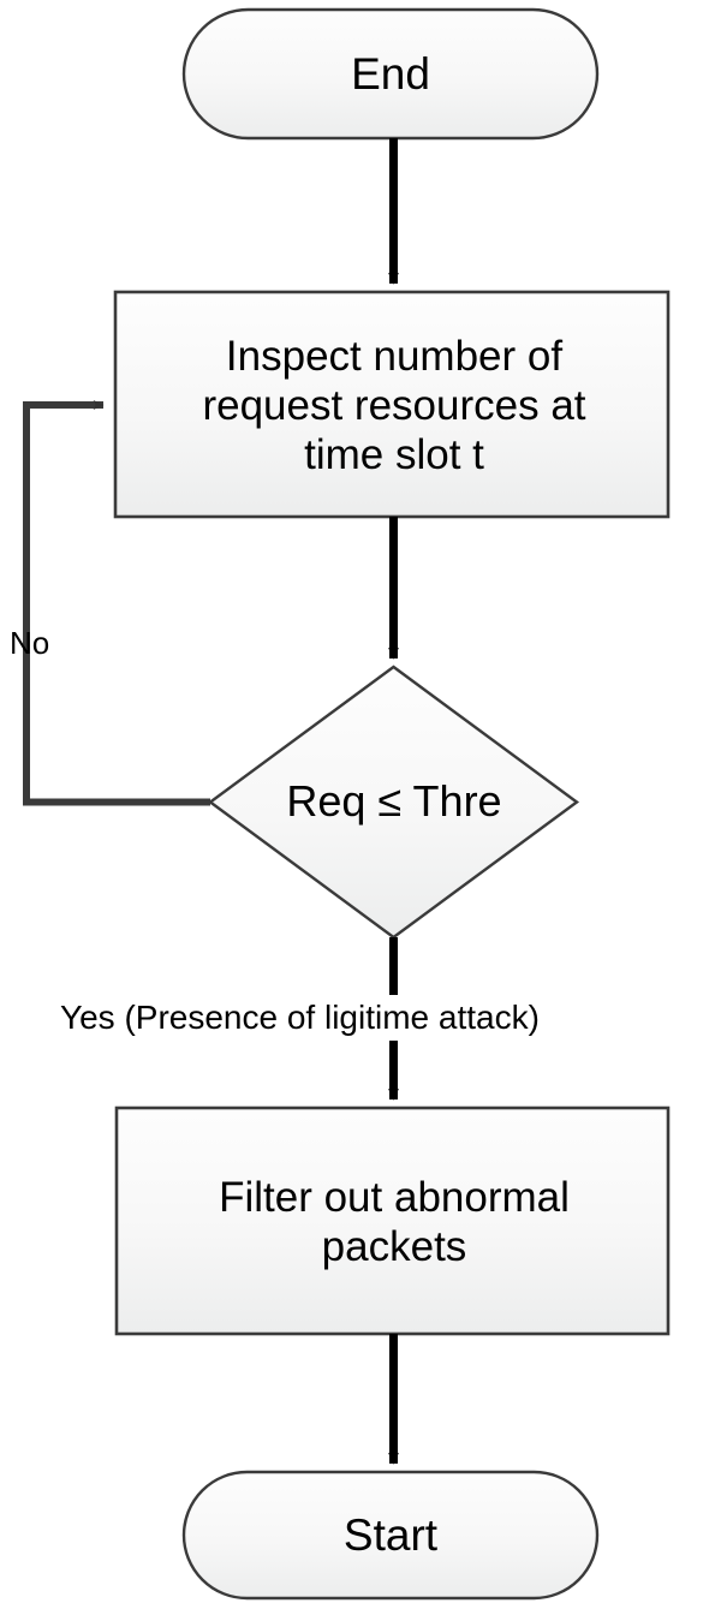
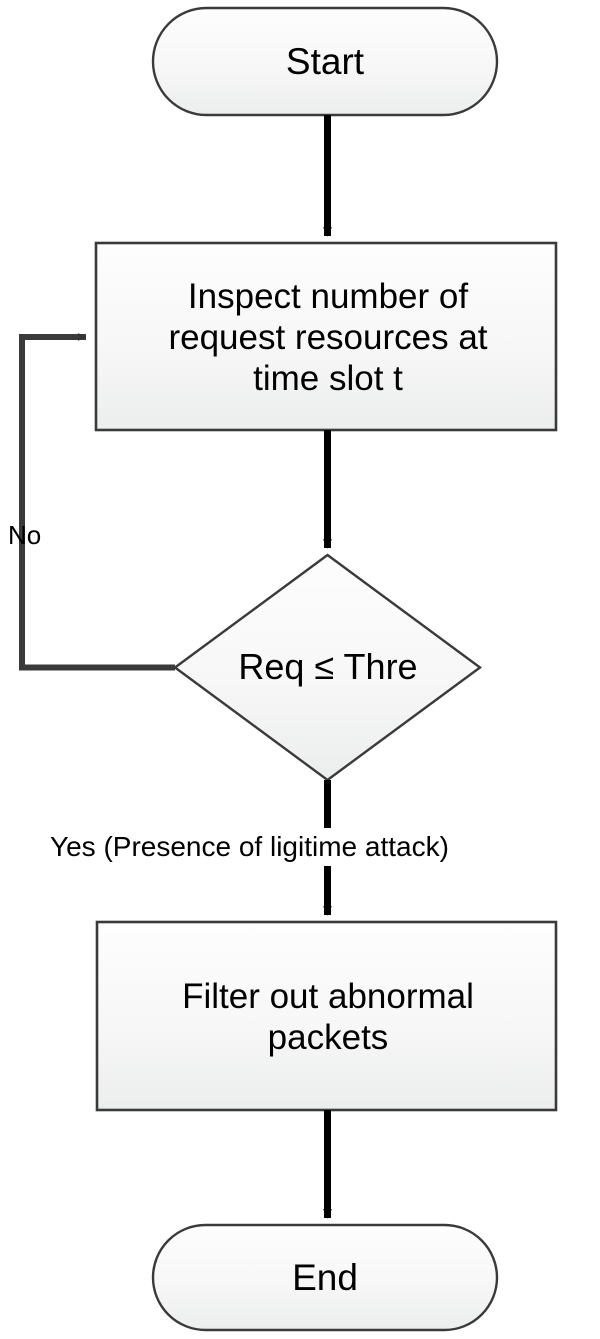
- End
+ Start
  Inspect number of
  request resources at
  time slot t
  Req ≤ Thre
  Filter out abnormal
  packets
- Start
+ End
  No
  Yes (Presence of ligitime attack)
